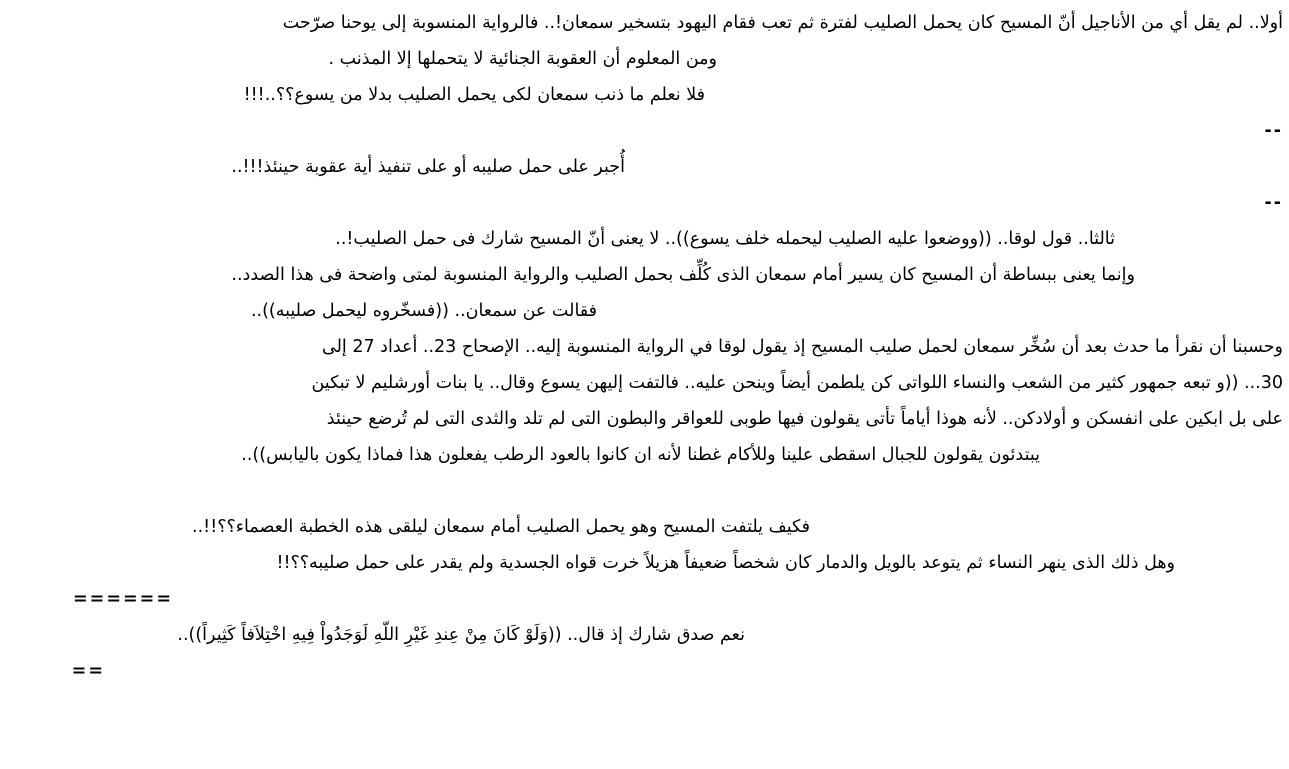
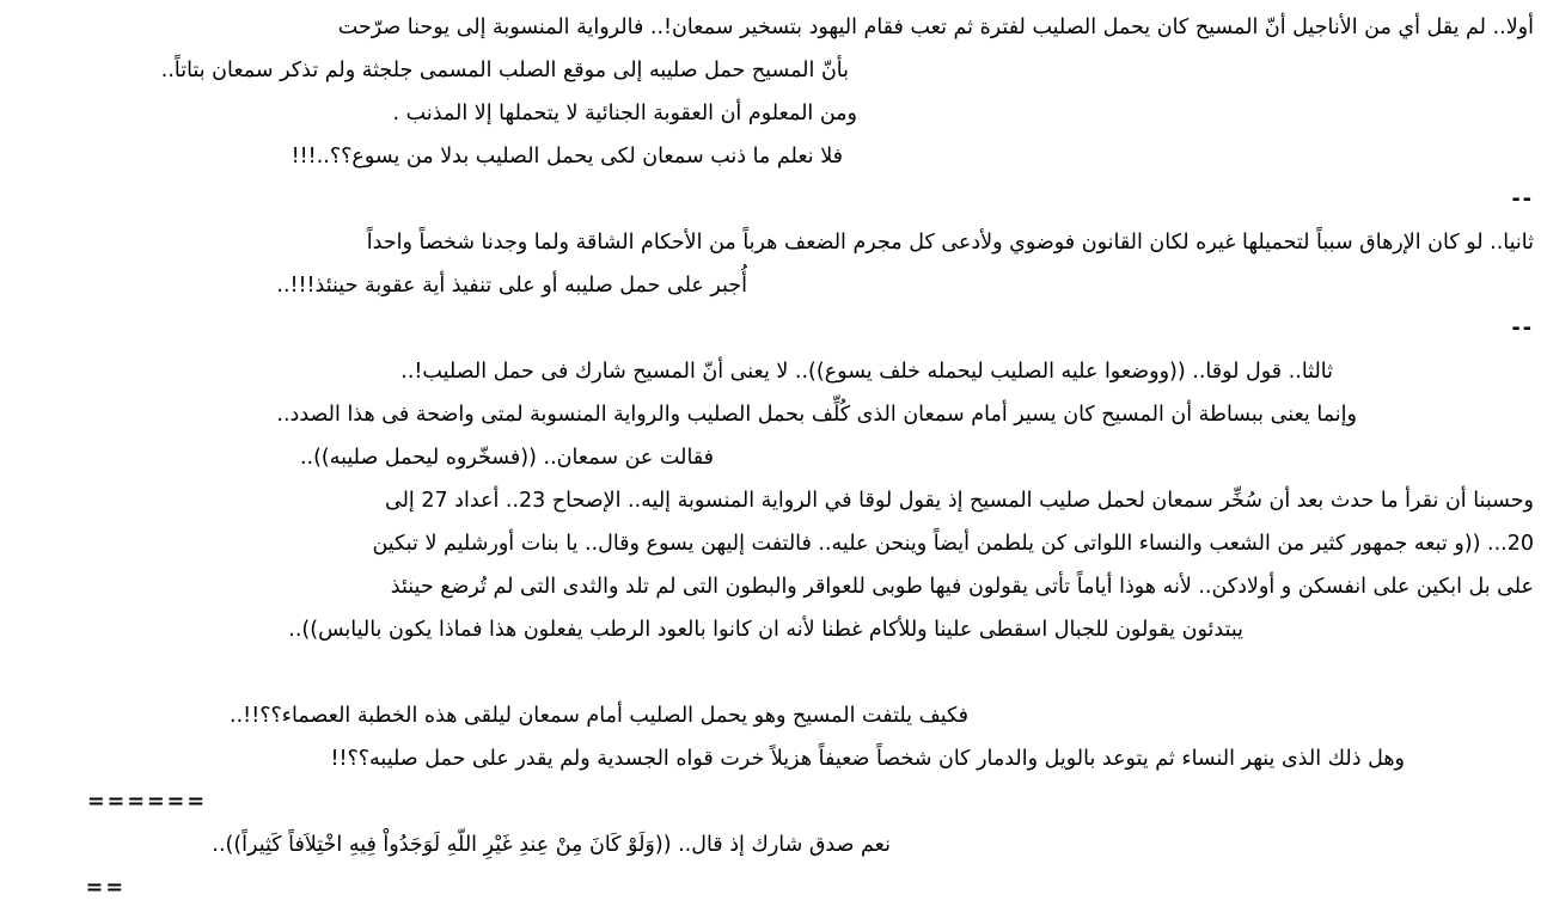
  أولا.. لم يقل أي من الأناجيل أنّ المسيح كان يحمل الصليب لفترة ثم تعب فقام اليهود بتسخير سمعان!.. فالرواية المنسوبة إلى يوحنا صرّحت
+ بأنّ المسيح حمل صليبه إلى موقع الصلب المسمى جلجثة ولم تذكر سمعان بتاتاً..
  ومن المعلوم أن العقوبة الجنائية لا يتحملها إلا المذنب .
  فلا نعلم ما ذنب سمعان لكى يحمل الصليب بدلا من يسوع؟؟..!!!
  --
+ ثانيا.. لو كان الإرهاق سبباً لتحميلها غيره لكان القانون فوضوي ولأدعى كل مجرم الضعف هرباً من الأحكام الشاقة ولما وجدنا شخصاً واحداً
  أُجبر على حمل صليبه أو على تنفيذ أية عقوبة حينئذ!!!..
  --
  ثالثا.. قول لوقا.. ((ووضعوا عليه الصليب ليحمله خلف يسوع)).. لا يعنى أنّ المسيح شارك فى حمل الصليب!..
  وإنما يعنى ببساطة أن المسيح كان يسير أمام سمعان الذى كُلِّف بحمل الصليب والرواية المنسوبة لمتى واضحة فى هذا الصدد..
  فقالت عن سمعان.. ((فسخّروه ليحمل صليبه))..
  وحسبنا أن نقرأ ما حدث بعد أن سُخِّر سمعان لحمل صليب المسيح إذ يقول لوقا في الرواية المنسوبة إليه.. الإصحاح 23.. أعداد 27 إلى
- 30... ((و تبعه جمهور كثير من الشعب والنساء اللواتى كن يلطمن أيضاً وينحن عليه.. فالتفت إليهن يسوع وقال.. يا بنات أورشليم لا تبكين
+ 20... ((و تبعه جمهور كثير من الشعب والنساء اللواتى كن يلطمن أيضاً وينحن عليه.. فالتفت إليهن يسوع وقال.. يا بنات أورشليم لا تبكين
  على بل ابكين على انفسكن و أولادكن.. لأنه هوذا أياماً تأتى يقولون فيها طوبى للعواقر والبطون التى لم تلد والثدى التى لم تُرضع حينئذ
  يبتدئون يقولون للجبال اسقطى علينا وللأكام غطنا لأنه ان كانوا بالعود الرطب يفعلون هذا فماذا يكون باليابس))..
  فكيف يلتفت المسيح وهو يحمل الصليب أمام سمعان ليلقى هذه الخطبة العصماء؟؟!!..
  وهل ذلك الذى ينهر النساء ثم يتوعد بالويل والدمار كان شخصاً ضعيفاً هزيلاً خرت قواه الجسدية ولم يقدر على حمل صليبه؟؟!!
  ======
  نعم صدق شارك إذ قال.. ((وَلَوْ كَانَ مِنْ عِندِ غَيْرِ اللّهِ لَوَجَدُواْ فِيهِ اخْتِلاَفاً كَثِيراً))..
  ==
